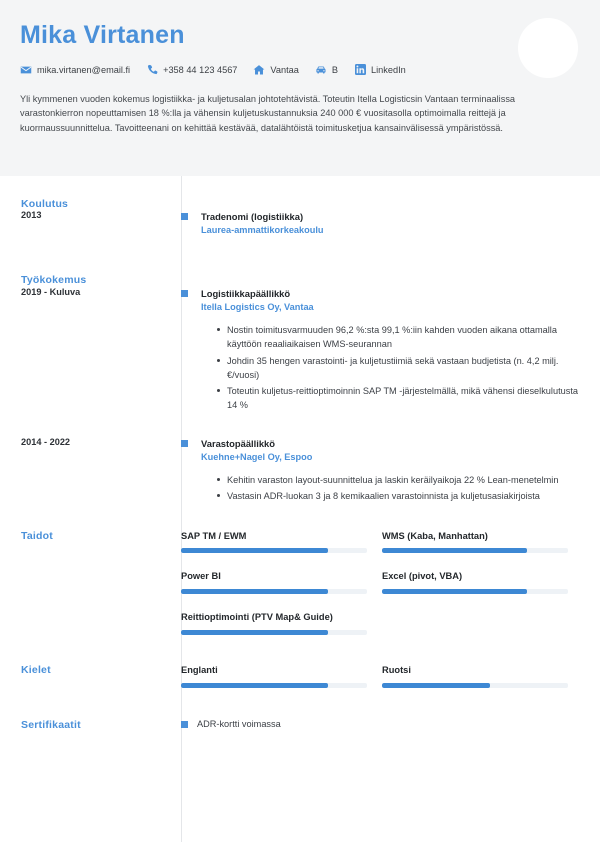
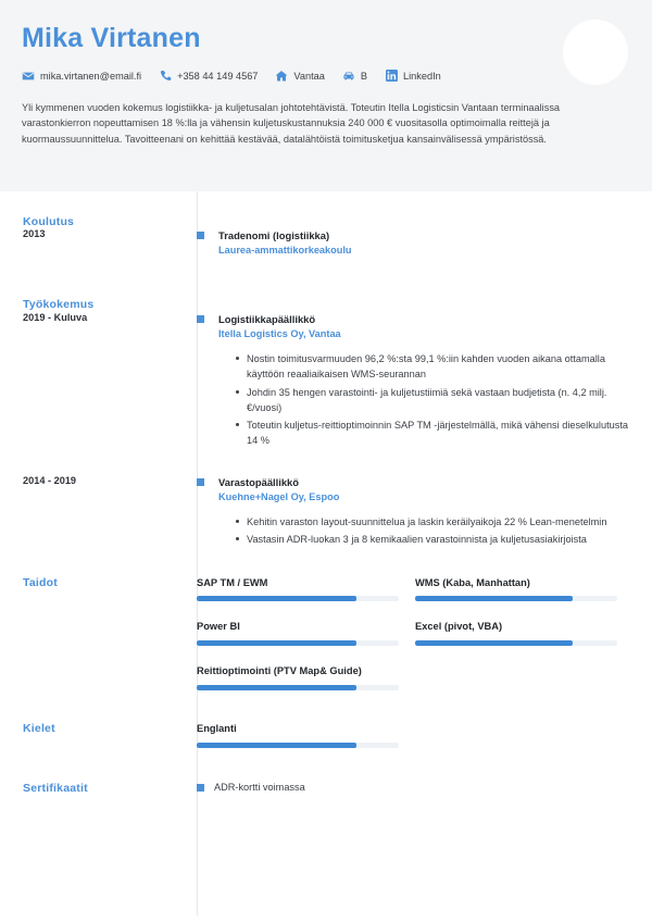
  Mika Virtanen
  mika.virtanen@email.fi
- +358 44 123 4567
+ +358 44 149 4567
  Vantaa
  B
  LinkedIn
  Yli kymmenen vuoden kokemus logistiikka- ja kuljetusalan johtotehtävistä. Toteutin Itella Logisticsin Vantaan terminaalissa varastonkierron nopeuttamisen 18 %:lla ja vähensin kuljetuskustannuksia 240 000 € vuositasolla optimoimalla reittejä ja kuormaussuunnittelua. Tavoitteenani on kehittää kestävää, datalähtöistä toimitusketjua kansainvälisessä ympäristössä.
  Koulutus
  2013
  Tradenomi (logistiikka)
  Laurea-ammattikorkeakoulu
  Työkokemus
  2019 - Kuluva
  Logistiikkapäällikkö
  Itella Logistics Oy, Vantaa
  Nostin toimitusvarmuuden 96,2 %:sta 99,1 %:iin kahden vuoden aikana ottamalla käyttöön reaaliaikaisen WMS-seurannan
  Johdin 35 hengen varastointi- ja kuljetustiimiä sekä vastaan budjetista (n. 4,2 milj. €/vuosi)
  Toteutin kuljetus-reittioptimoinnin SAP TM -järjestelmällä, mikä vähensi dieselkulutusta 14 %
- 2014 - 2022
+ 2014 - 2019
  Varastopäällikkö
  Kuehne+Nagel Oy, Espoo
  Kehitin varaston layout-suunnittelua ja laskin keräilyaikoja 22 % Lean-menetelmin
  Vastasin ADR-luokan 3 ja 8 kemikaalien varastoinnista ja kuljetusasiakirjoista
  Taidot
  SAP TM / EWM
  Power BI
  Reittioptimointi (PTV Map& Guide)
  WMS (Kaba, Manhattan)
  Excel (pivot, VBA)
  Kielet
  Englanti
- Ruotsi
  Sertifikaatit
  ADR-kortti voimassa
